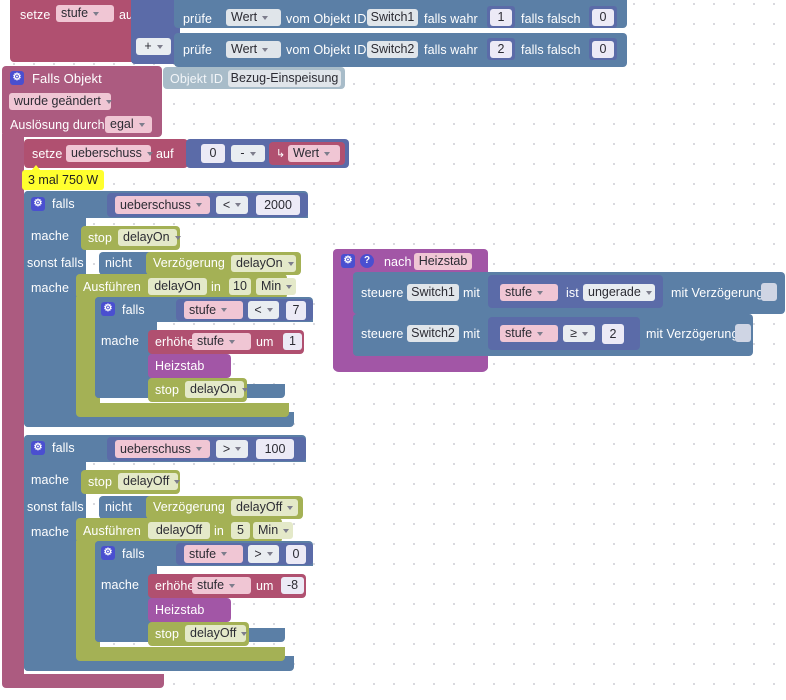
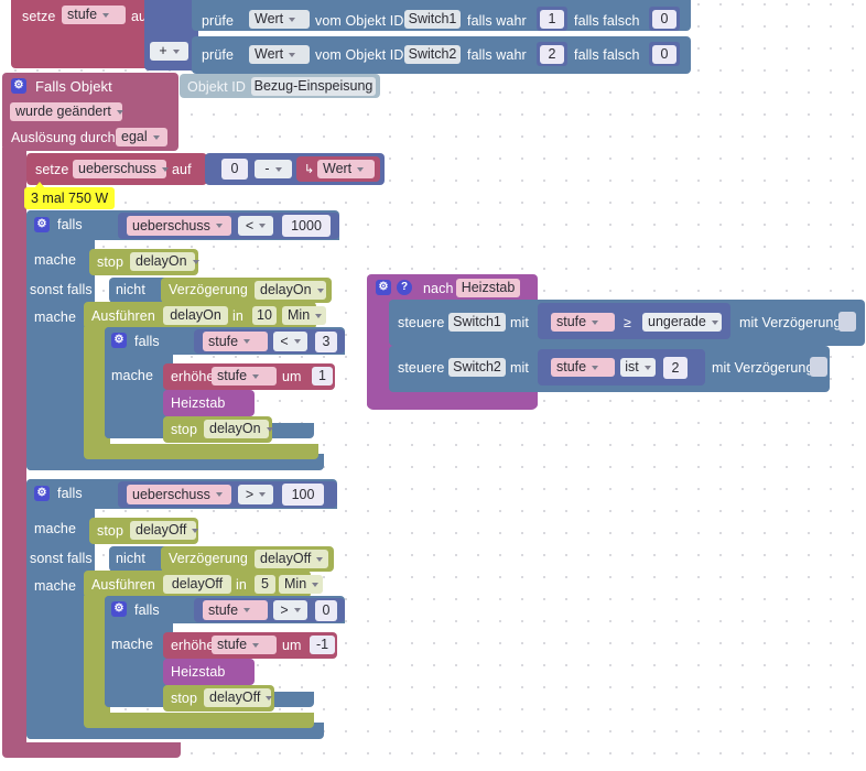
  setze
  stufe
  +
  prüfe
  Wert
  vom Objekt ID
  Switch1
  falls wahr
  1
  falls falsch
  0
  prüfe
  Wert
  vom Objekt ID
  Switch2
  falls wahr
  2
  falls falsch
  0
  Falls Objekt
  Objekt ID
  Bezug-Einspeisung
  wurde geändert
  Auslösung durch
  egal
  setze
  ueberschuss
  auf
  0
  -
  ↳
  Wert
  3 mal 750 W
  falls
  ueberschuss
  <
- 2000
+ 1000
  mache
  stop
  delayOn
  sonst falls
  nicht
  Verzögerung
  delayOn
  mache
  Ausführen
  delayOn
  in
  10
  Min
  falls
  stufe
  <
- 7
+ 3
  mache
  erhöhe
  stufe
  um
  1
  Heizstab
  stop
  delayOn
  falls
  ueberschuss
  >
  100
  mache
  stop
  delayOff
  sonst falls
  nicht
  Verzögerung
  delayOff
  mache
  Ausführen
  delayOff
  in
  5
  Min
  falls
  stufe
  >
  0
  mache
  erhöhe
  stufe
  um
- -8
+ -1
  Heizstab
  stop
  delayOff
  nach
  Heizstab
  steuere
  Switch1
  mit
  stufe
- ist
+ ≥
  ungerade
  mit Verzögerung
  steuere
  Switch2
  mit
  stufe
- ≥
+ ist
  2
  mit Verzögerun
